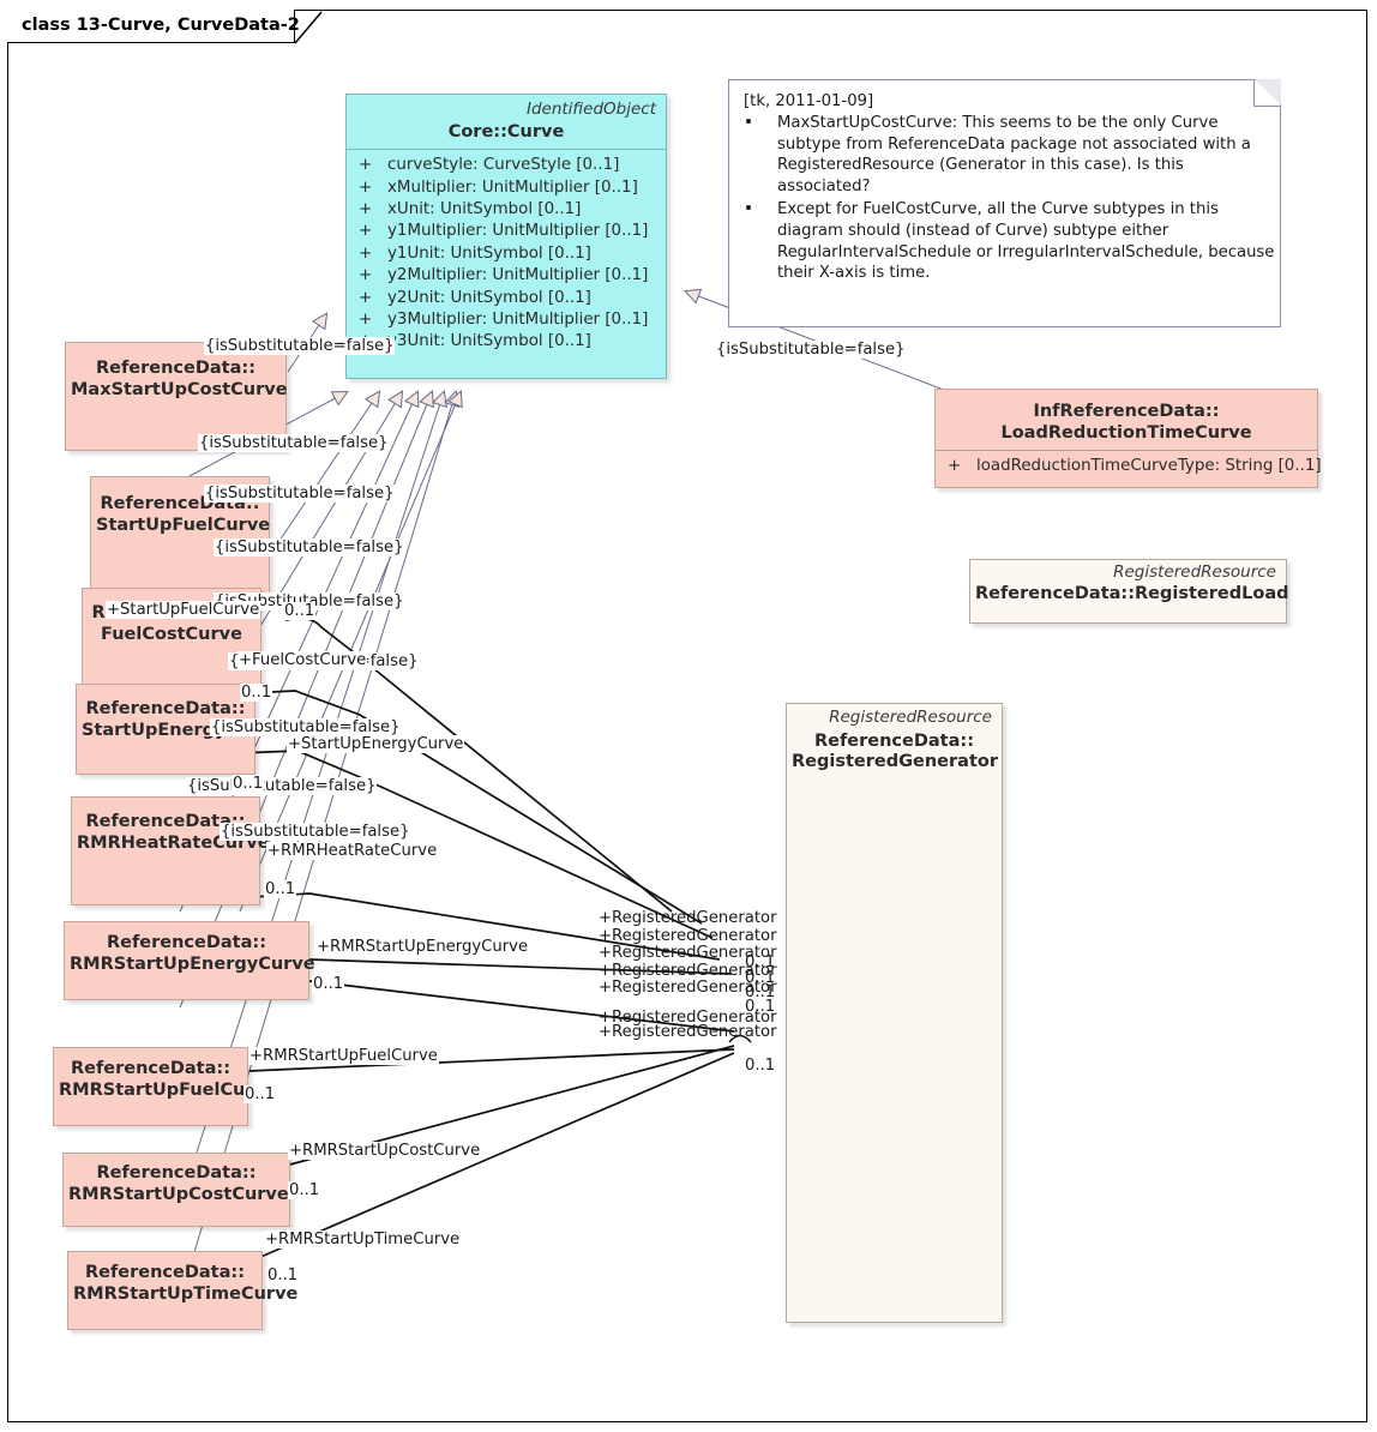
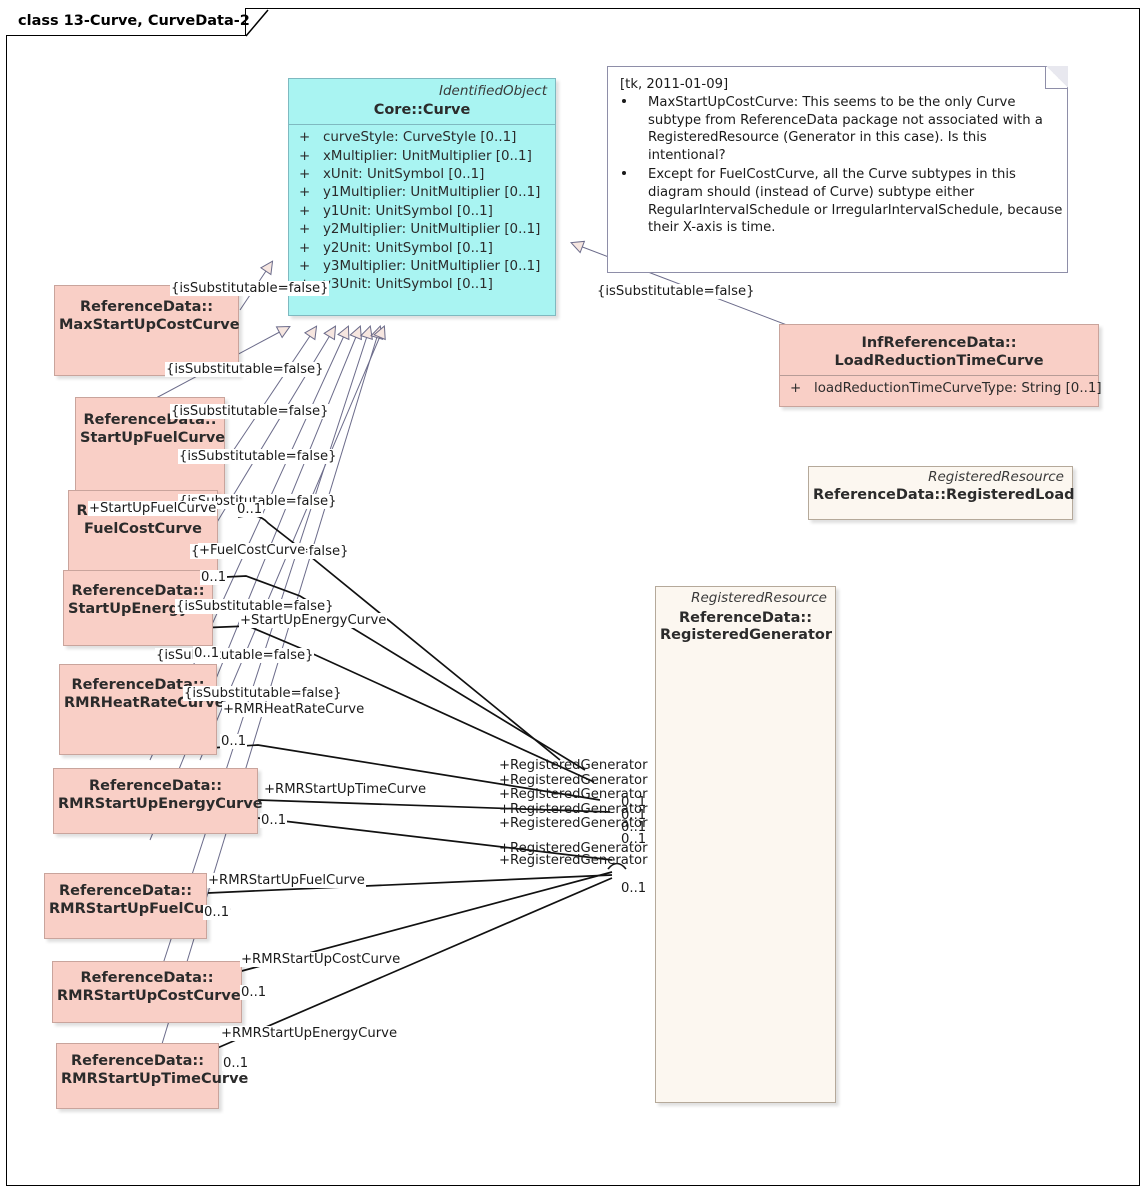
  class 13-Curve, CurveData-2
  IdentifiedObject
  Core::Curve
  + curveStyle: CurveStyle [0..1]
  + xMultiplier: UnitMultiplier [0..1]
  + xUnit: UnitSymbol [0..1]
  + y1Multiplier: UnitMultiplier [0..1]
  + y1Unit: UnitSymbol [0..1]
  + y2Multiplier: UnitMultiplier [0..1]
  + y2Unit: UnitSymbol [0..1]
  + y3Multiplier: UnitMultiplier [0..1]
  3Unit: UnitSymbol [0..1]
  [tk, 2011-01-09]
- MaxStartUpCostCurve: This seems to be the only Curve subtype from ReferenceData package not associated with a RegisteredResource (Generator in this case). Is this associated?
+ MaxStartUpCostCurve: This seems to be the only Curve subtype from ReferenceData package not associated with a RegisteredResource (Generator in this case). Is this intentional?
  Except for FuelCostCurve, all the Curve subtypes in this diagram should (instead of Curve) subtype either RegularIntervalSchedule or IrregularIntervalSchedule, because their X-axis is time.
  InfReferenceData::
  LoadReductionTimeCurve
  + loadReductionTimeCurveType: String [0..1]
  RegisteredResource
  ReferenceData::RegisteredLoad
  RegisteredResource
  ReferenceData::
  RegisteredGenerator
  ReferenceData::
  MaxStartUpCostCurve
  ReferenceData::
  StartUpFuelCurve
  FuelCostCurve
  ReferenceData::
  ReferenceData::
  RMRHeatRateCurve
  ReferenceData::
  RMRStartUpEnergyCurve
  ReferenceData::
  RMRStartUpFuelCu
  ReferenceData::
  RMRStartUpCostCurve
  ReferenceData::
  RMRStartUpTimeCurve
  {isSubstitutable=false}
  {isSubstitutable=false}
  {isSubstitutable=false}
  {isSubstitutable=false}
  {isSubstitutable=false}
  {isSuutable=false}
  {isSubstitutable=false}
  {isSubstitutable=false}
  +StartUpFuelCurve
  +FuelCostCurve
  +StartUpEnergyCurve
  +RMRHeatRateCurve
- +RMRStartUpEnergyCurve
+ +RMRStartUpTimeCurve
  +RMRStartUpFuelCurve
  +RMRStartUpCostCurve
- +RMRStartUpTimeCurve
+ +RMRStartUpEnergyCurve
  0..1
  0..1
  0..1
  0..1
  0..1
  0..1
  0..1
  0..1
  +RegisteredGenerator
  +RegisteredGenerator
  +RegisteredGenerator
  +RegisteredGenerator
  +RegisteredGenerator
  +RegisteredGenerator
  +RegisteredGenerator
  0..1
  0..1
  0..1
  0..1
  0..1
